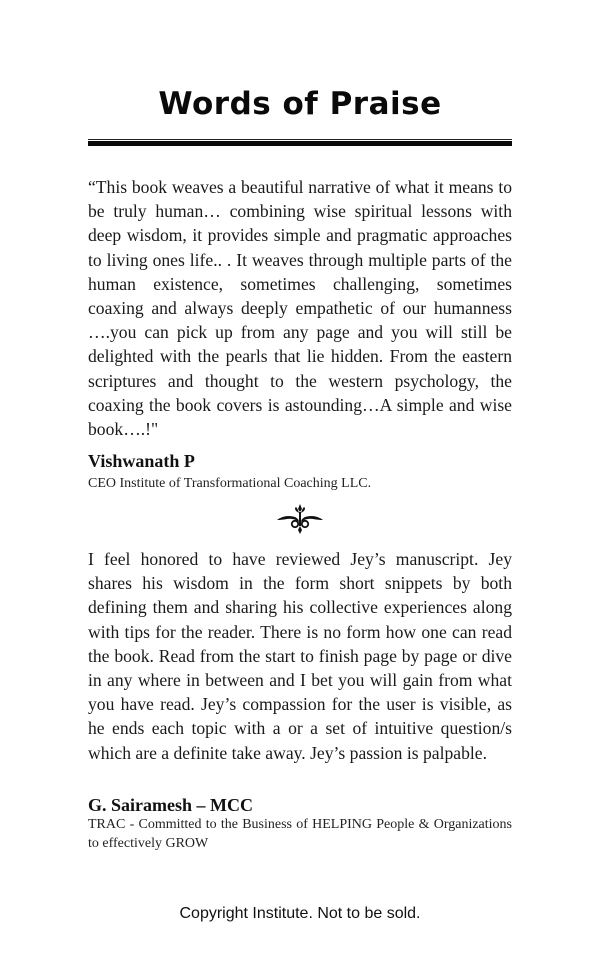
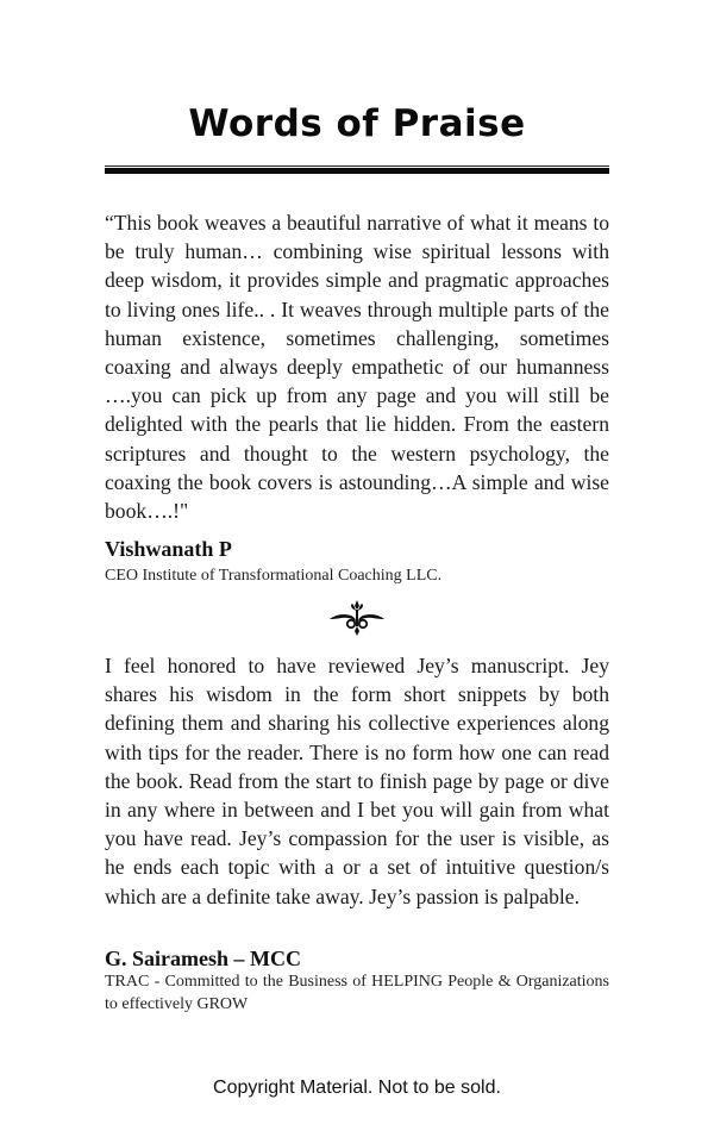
  Words of Praise
  “This book weaves a beautiful narrative of what it means to be truly human… combining wise spiritual lessons with deep wisdom, it provides simple and pragmatic approaches to living ones life.. . It weaves through multiple parts of the human existence, sometimes challenging, sometimes coaxing and always deeply empathetic of our humanness ….you can pick up from any page and you will still be delighted with the pearls that lie hidden. From the eastern scriptures and thought to the western psychology, the coaxing the book covers is astounding…A simple and wise book….!"
  Vishwanath P
  CEO Institute of Transformational Coaching LLC.
  I feel honored to have reviewed Jey’s manuscript. Jey shares his wisdom in the form short snippets by both defining them and sharing his collective experiences along with tips for the reader. There is no form how one can read the book. Read from the start to finish page by page or dive in any where in between and I bet you will gain from what you have read. Jey’s compassion for the user is visible, as he ends each topic with a or a set of intuitive question/s which are a definite take away. Jey’s passion is palpable.
  G. Sairamesh – MCC
  TRAC - Committed to the Business of HELPING People & Organizations to effectively GROW
- Copyright Institute. Not to be sold.
+ Copyright Material. Not to be sold.
